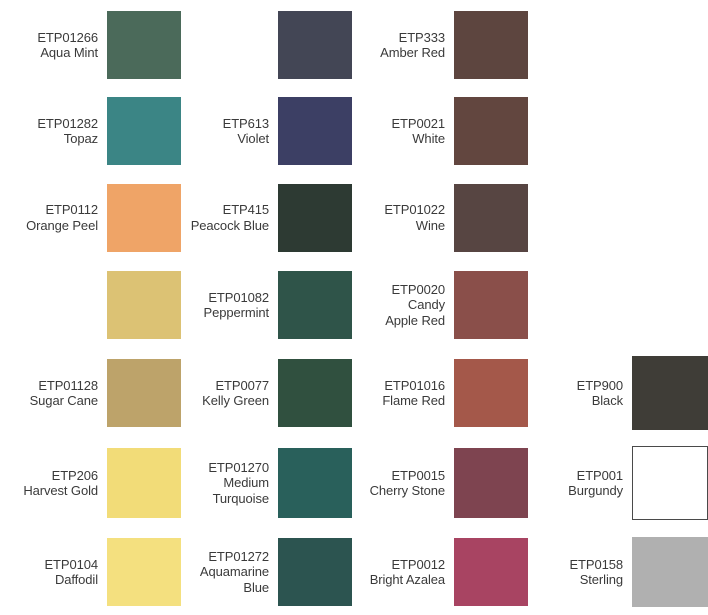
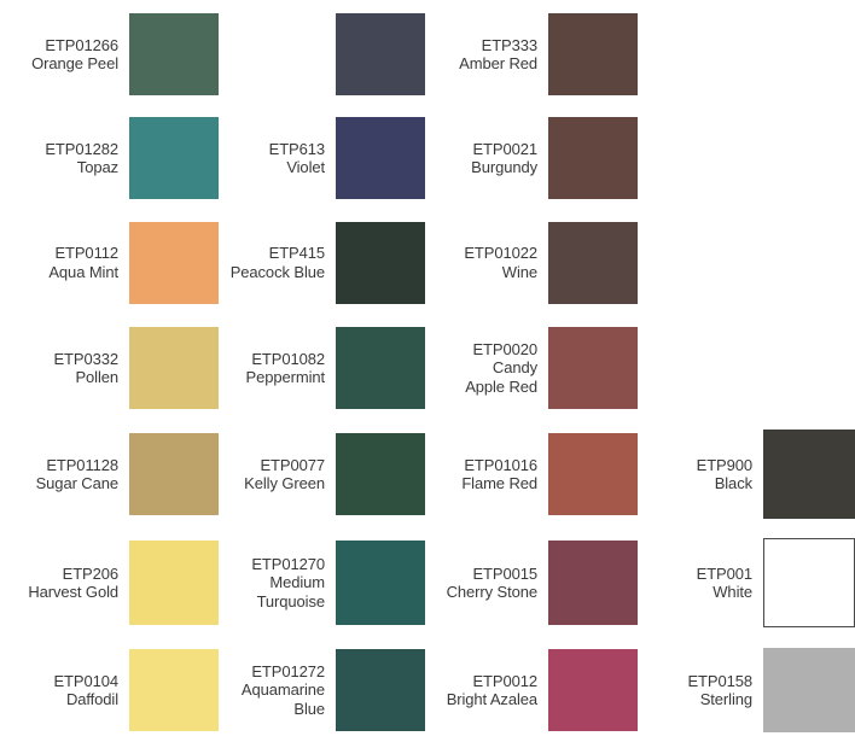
  ETP01266
- Aqua Mint
+ Orange Peel
  ETP01282
  Topaz
  ETP0112
- Orange Peel
+ Aqua Mint
+ ETP0332
+ Pollen
  ETP01128
  Sugar Cane
  ETP206
  Harvest Gold
  ETP0104
  Daffodil
  ETP613
  Violet
  ETP415
  Peacock Blue
  ETP01082
  Peppermint
  ETP0077
  Kelly Green
  ETP01270
  Medium
  Turquoise
  ETP01272
  Aquamarine
  Blue
  ETP333
  Amber Red
  ETP0021
- White
+ Burgundy
  ETP01022
  Wine
  ETP0020
  Candy
  Apple Red
  ETP01016
  Flame Red
  ETP0015
  Cherry Stone
  ETP0012
  Bright Azalea
  ETP900
  Black
  ETP001
- Burgundy
+ White
  ETP0158
  Sterling
